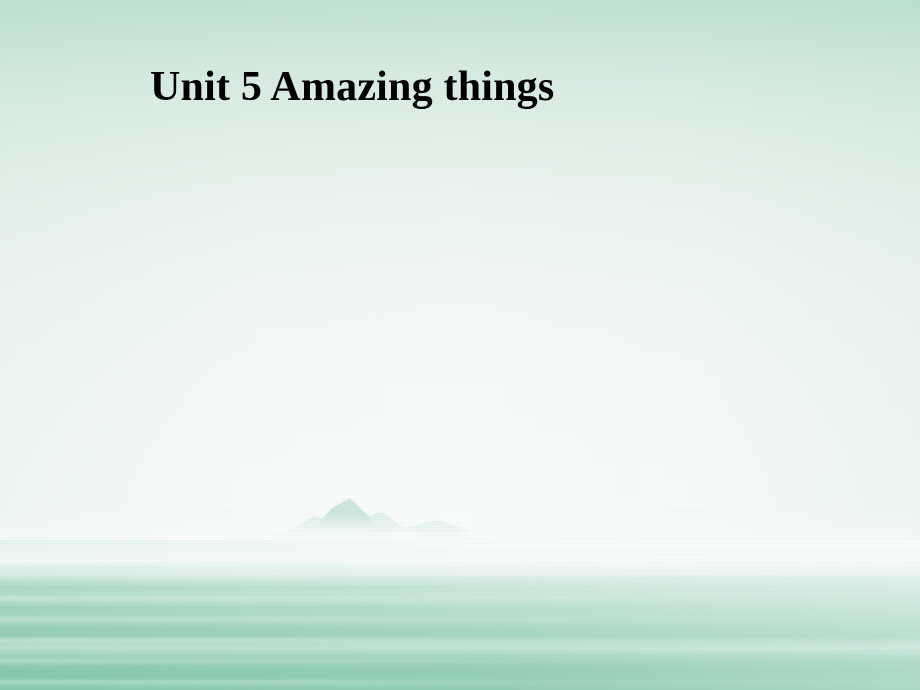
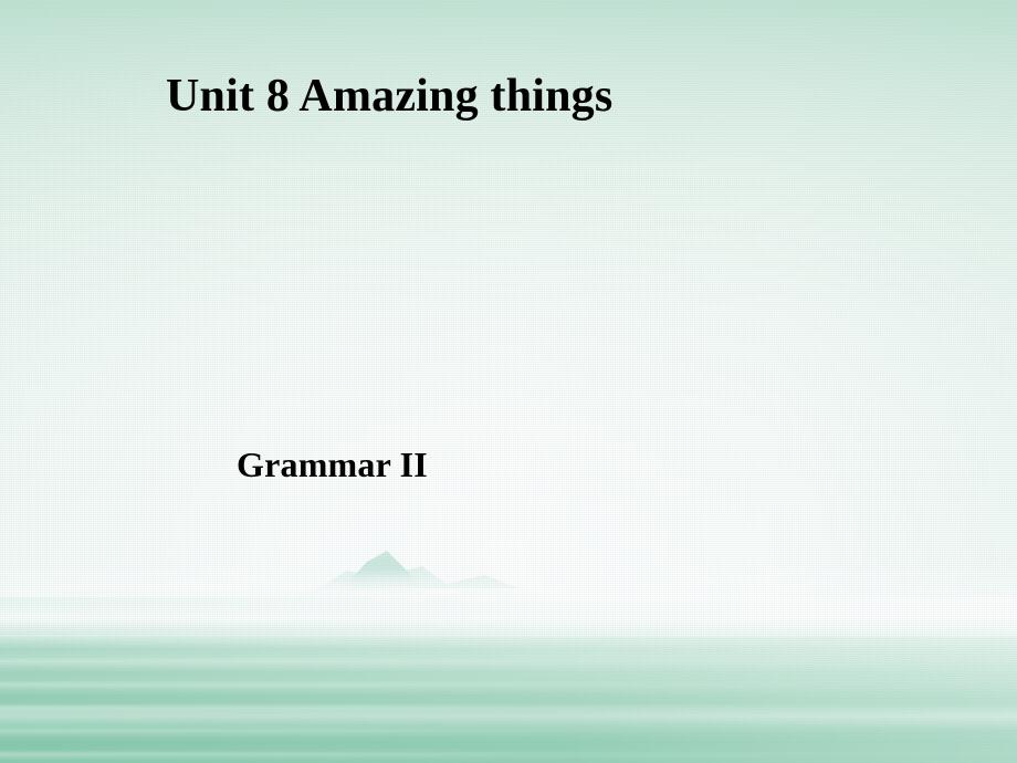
- Unit 5 Amazing things
+ Unit 8 Amazing things
+ Grammar II
